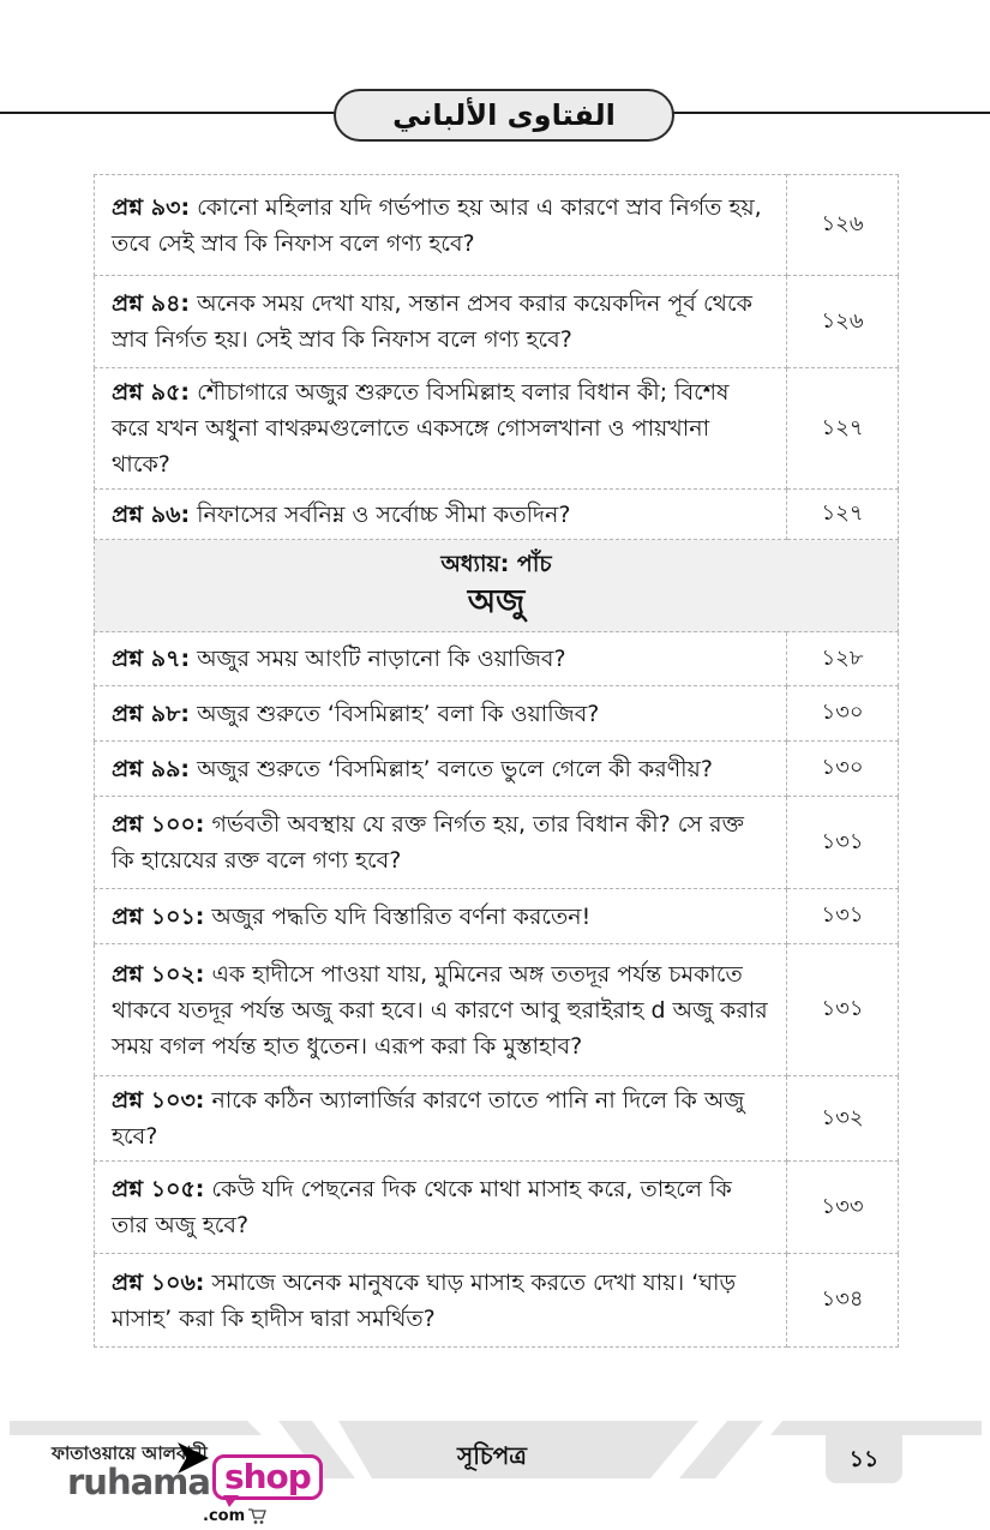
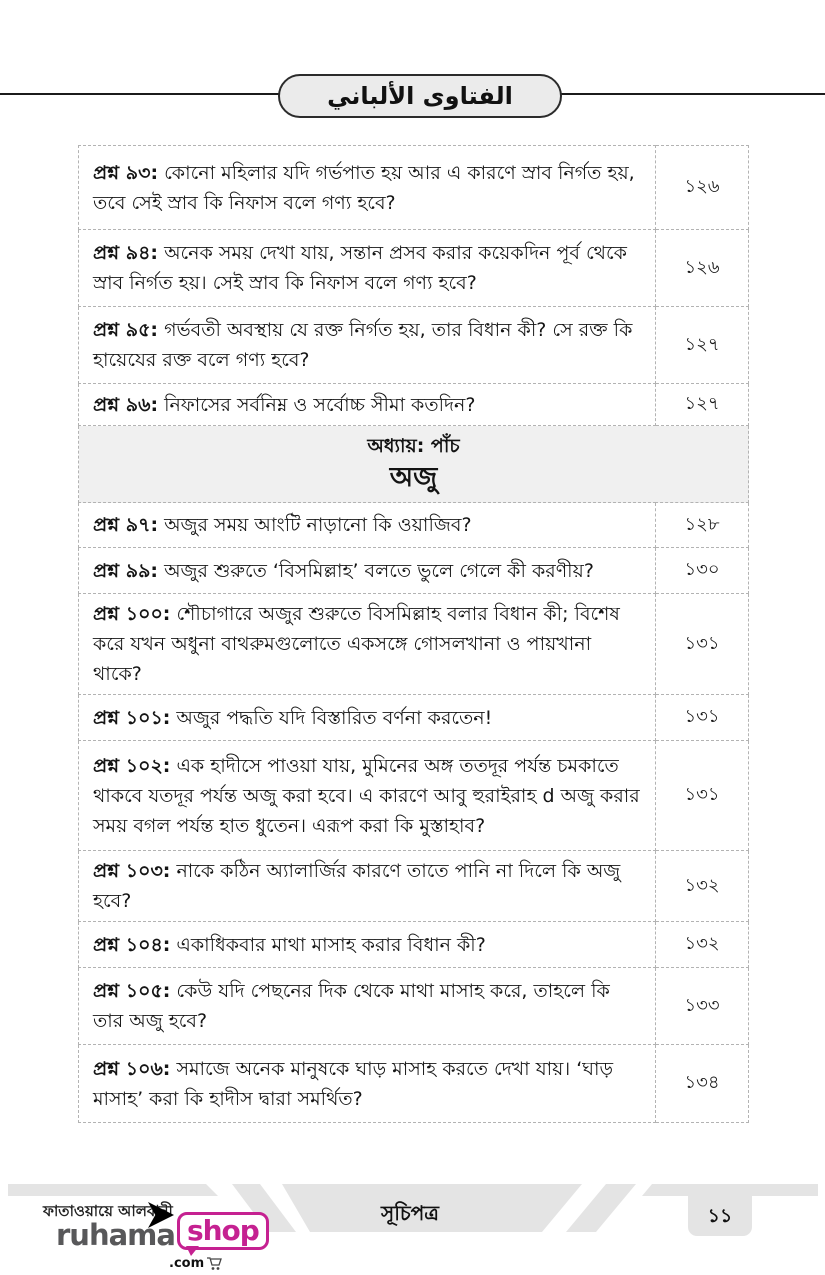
  الفتاوى الألباني
  প্রশ্ন ৯৩: কোনো মহিলার যদি গর্ভপাত হয় আর এ কারণে স্রাব নির্গত হয়, তবে সেই স্রাব কি নিফাস বলে গণ্য হবে?	১২৬
  প্রশ্ন ৯৪: অনেক সময় দেখা যায়, সন্তান প্রসব করার কয়েকদিন পূর্ব থেকে স্রাব নির্গত হয়। সেই স্রাব কি নিফাস বলে গণ্য হবে?	১২৬
- প্রশ্ন ৯৫: শৌচাগারে অজুর শুরুতে বিসমিল্লাহ বলার বিধান কী; বিশেষ করে যখন অধুনা বাথরুমগুলোতে একসঙ্গে গোসলখানা ও পায়খানা থাকে?	১২৭
+ প্রশ্ন ৯৫: গর্ভবতী অবস্থায় যে রক্ত নির্গত হয়, তার বিধান কী? সে রক্ত কি হায়েযের রক্ত বলে গণ্য হবে?	১২৭
  প্রশ্ন ৯৬: নিফাসের সর্বনিম্ন ও সর্বোচ্চ সীমা কতদিন?	১২৭
  অধ্যায়: পাঁচ অজু
  প্রশ্ন ৯৭: অজুর সময় আংটি নাড়ানো কি ওয়াজিব?	১২৮
- প্রশ্ন ৯৮: অজুর শুরুতে ‘বিসমিল্লাহ’ বলা কি ওয়াজিব?	১৩০
  প্রশ্ন ৯৯: অজুর শুরুতে ‘বিসমিল্লাহ’ বলতে ভুলে গেলে কী করণীয়?	১৩০
- প্রশ্ন ১০০: গর্ভবতী অবস্থায় যে রক্ত নির্গত হয়, তার বিধান কী? সে রক্ত কি হায়েযের রক্ত বলে গণ্য হবে?	১৩১
+ প্রশ্ন ১০০: শৌচাগারে অজুর শুরুতে বিসমিল্লাহ বলার বিধান কী; বিশেষ করে যখন অধুনা বাথরুমগুলোতে একসঙ্গে গোসলখানা ও পায়খানা থাকে?	১৩১
  প্রশ্ন ১০১: অজুর পদ্ধতি যদি বিস্তারিত বর্ণনা করতেন!	১৩১
  প্রশ্ন ১০২: এক হাদীসে পাওয়া যায়, মুমিনের অঙ্গ ততদূর পর্যন্ত চমকাতে থাকবে যতদূর পর্যন্ত অজু করা হবে। এ কারণে আবু হুরাইরাহ d অজু করার সময় বগল পর্যন্ত হাত ধুতেন। এরূপ করা কি মুস্তাহাব?	১৩১
  প্রশ্ন ১০৩: নাকে কঠিন অ্যালার্জির কারণে তাতে পানি না দিলে কি অজু হবে?	১৩২
+ প্রশ্ন ১০৪: একাধিকবার মাথা মাসাহ করার বিধান কী?	১৩২
  প্রশ্ন ১০৫: কেউ যদি পেছনের দিক থেকে মাথা মাসাহ করে, তাহলে কি তার অজু হবে?	১৩৩
  প্রশ্ন ১০৬: সমাজে অনেক মানুষকে ঘাড় মাসাহ করতে দেখা যায়। ‘ঘাড় মাসাহ’ করা কি হাদীস দ্বারা সমর্থিত?	১৩৪
  সূচিপত্র
  ১১
  ফাতাওয়ায়ে আলনী
  ruhama
  shop
  .com
